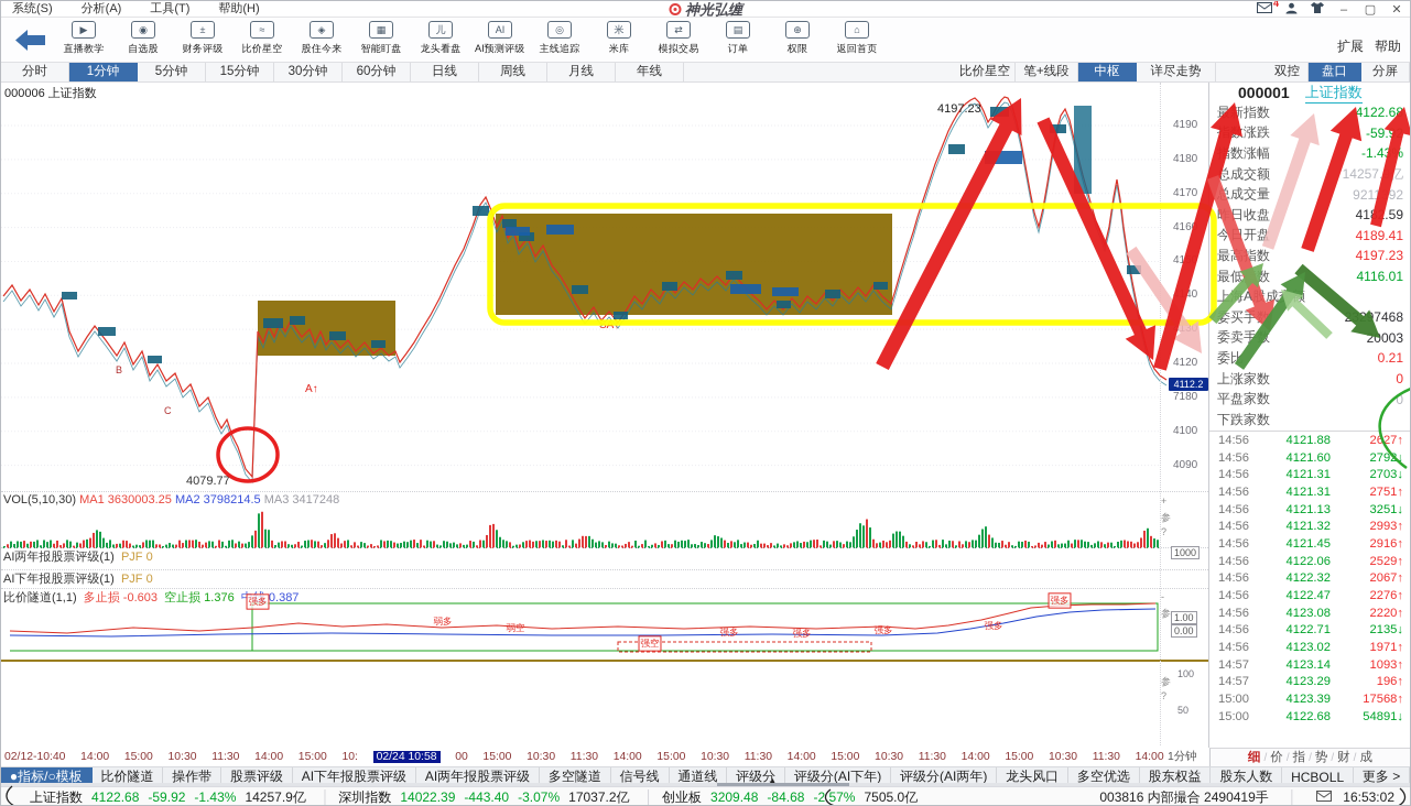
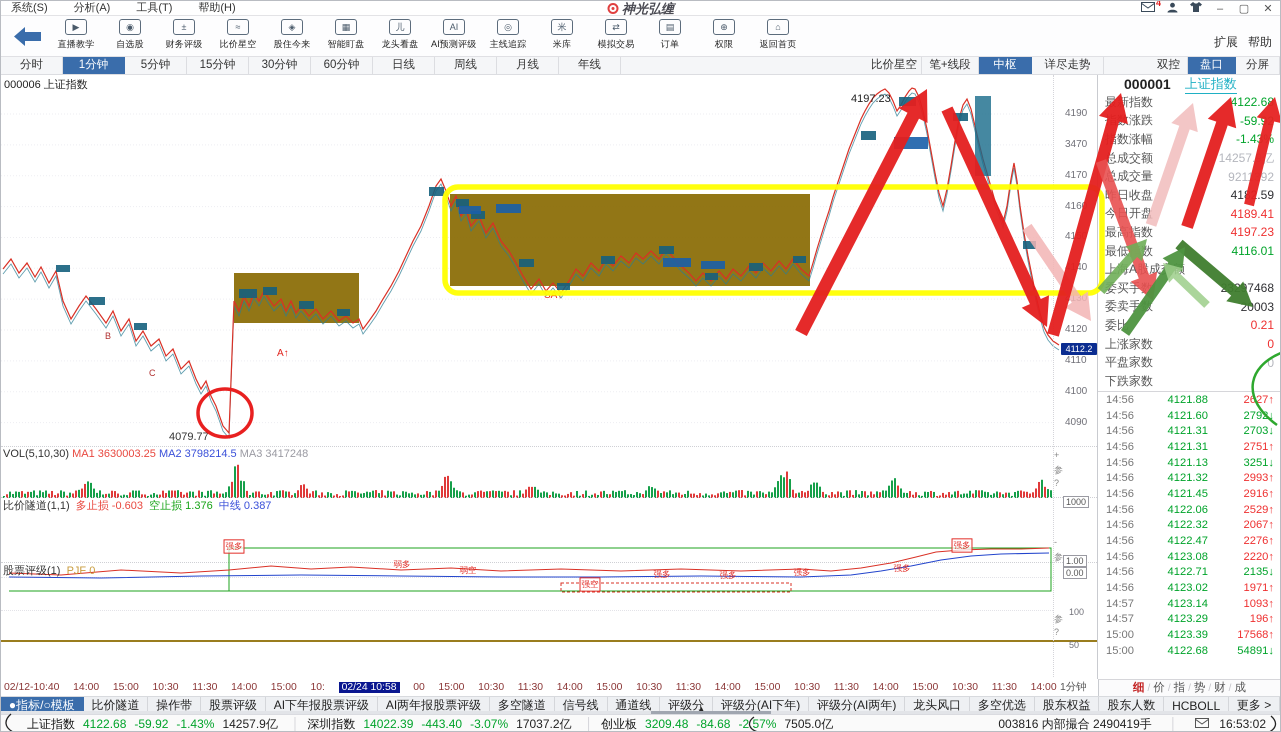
  系统(S)
  分析(A)
  工具(T)
  帮助(H)
  神光弘缠
  4
  –
  ▢
  ✕
  ▶
  直播教学
  ◉
  自选股
  ±
  财务评级
  ≈
  比价星空
  ◈
  股住今来
  ▦
  智能盯盘
  儿
  龙头看盘
  AI
  AI预测评级
  ◎
  主线追踪
  米
  米库
  ⇄
  模拟交易
  ▤
  订单
  ⊕
  权限
  ⌂
  返回首页
  扩展
  帮助
  分时
  1分钟
  5分钟
  15分钟
  30分钟
  60分钟
  日线
  周线
  月线
  年线
  比价星空
  笔+线段
  中枢
  详尽走势
  双控
  盘口
  分屏
  000006 上证指数
  4197.23
  4079.77
  A↑
  B
  C
  VOL(5,10,30) MA1 3630003.25 MA2 3798214.5 MA3 3417248
- AI两年报股票评级(1) PJF 0
- AI下年报股票评级(1) PJF 0
  比价隧道(1,1) 多止损 -0.603 空止损 1.376 中线 0.387
+ 股票评级(1) PJF 0
  4190
- 4180
+ 3470
  4170
  416
  130
  4120
- 7180
+ 4110
  4100
  4090
  4112.2
  1000
  1.00
  0.00
  100
  50
  +
  参
  ?
  -
  参
  参
  ?
  强多
  弱多
  弱空
  强空
  强多
  强多
  强多
  强多
  强多
  000001
  上证指数
  最新指数
  4122.6
  -59.9
  数涨幅
  总成交额
  14257.亿
  成交量
  921192
  日收盘
  41.59
  今开盘
  4189.41
  最指数
  4197.23
  最低数
  4116.01
  委买手
  委卖手
  20003
  委比
  0.21
  上涨家数
  0
  平盘家数
  0
  下跌家数
  14:56
  4121.88
  2627↑
  14:56
  4121.60
  279↓
  14:56
  4121.31
  2703↓
  14:56
  4121.31
  2751↑
  14:56
  4121.13
  3251↓
  14:56
  4121.32
  2993↑
  14:56
  4121.45
  2916↑
  14:56
  4122.06
  2529↑
  14:56
  4122.32
  2067↑
  14:56
  4122.47
  2276↑
  14:56
  4123.08
  2220↑
  14:56
  4122.71
  2135↓
  14:56
  4123.02
  1971↑
  14:57
  4123.14
  1093↑
  14:57
  4123.29
  196↑
  15:00
  4123.39
  17568↑
  15:00
  4122.68
  54891↓
  02/12-10:40
  14:00
  15:00
  10:30
  11:30
  14:00
  15:00
  10:
  02/24 10:58
  00
  15:00
  10:30
  11:30
  14:00
  15:00
  10:30
  11:30
  14:00
  15:00
  10:30
  11:30
  14:00
  15:00
  10:30
  11:30
  14:00
  1分钟
  细
  /
  价
  /
  指
  /
  势
  /
  财
  /
  成
  ●指标/○模板
  比价隧道
  操作带
  股票评级
  AI下年报股票评级
  AI两年报股票评级
  多空隧道
  信号线
  通道线
  评级分
  评级分(AI下年)
  评级分(AI两年)
  龙头风口
  多空优选
  股东权益
  股东人数
  HCBOLL
  更多 >
  上证指数
  4122.68
  -59.92
  -1.43%
  14257.9亿
  │
  深圳指数
  14022.39
  -443.40
  -3.07%
  17037.2亿
  │
  创业板
  3209.48
  -84.68
  -2.57%
  7505.0亿
  003816 内部撮合 2490419手
  │
  16:53:02
